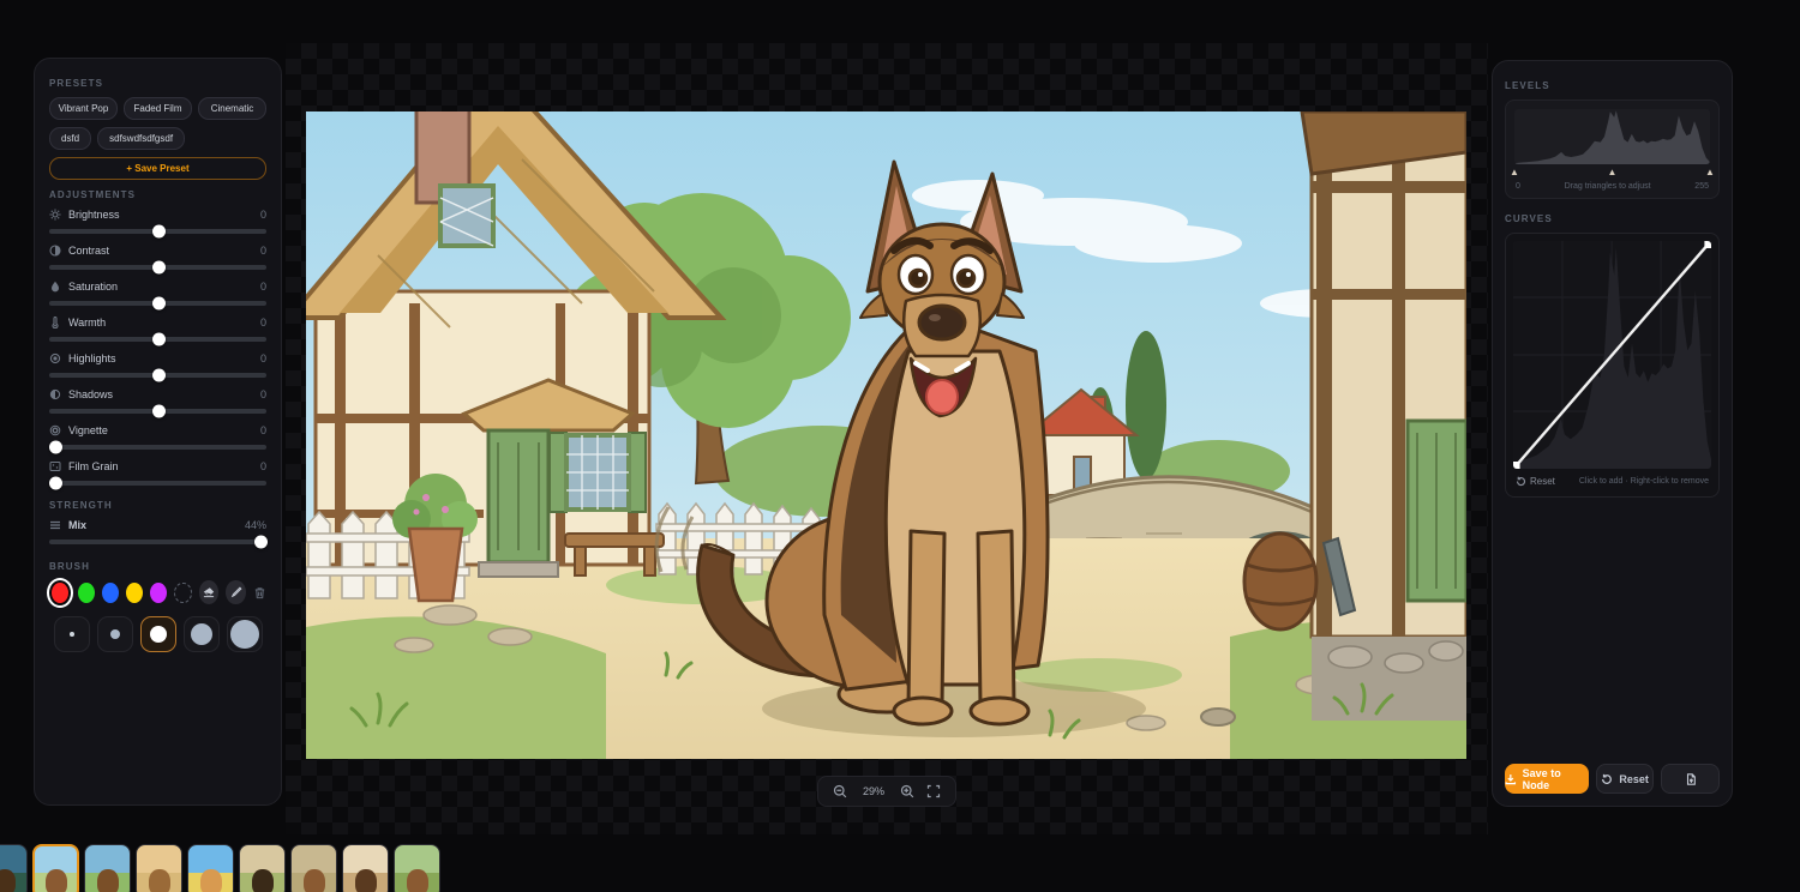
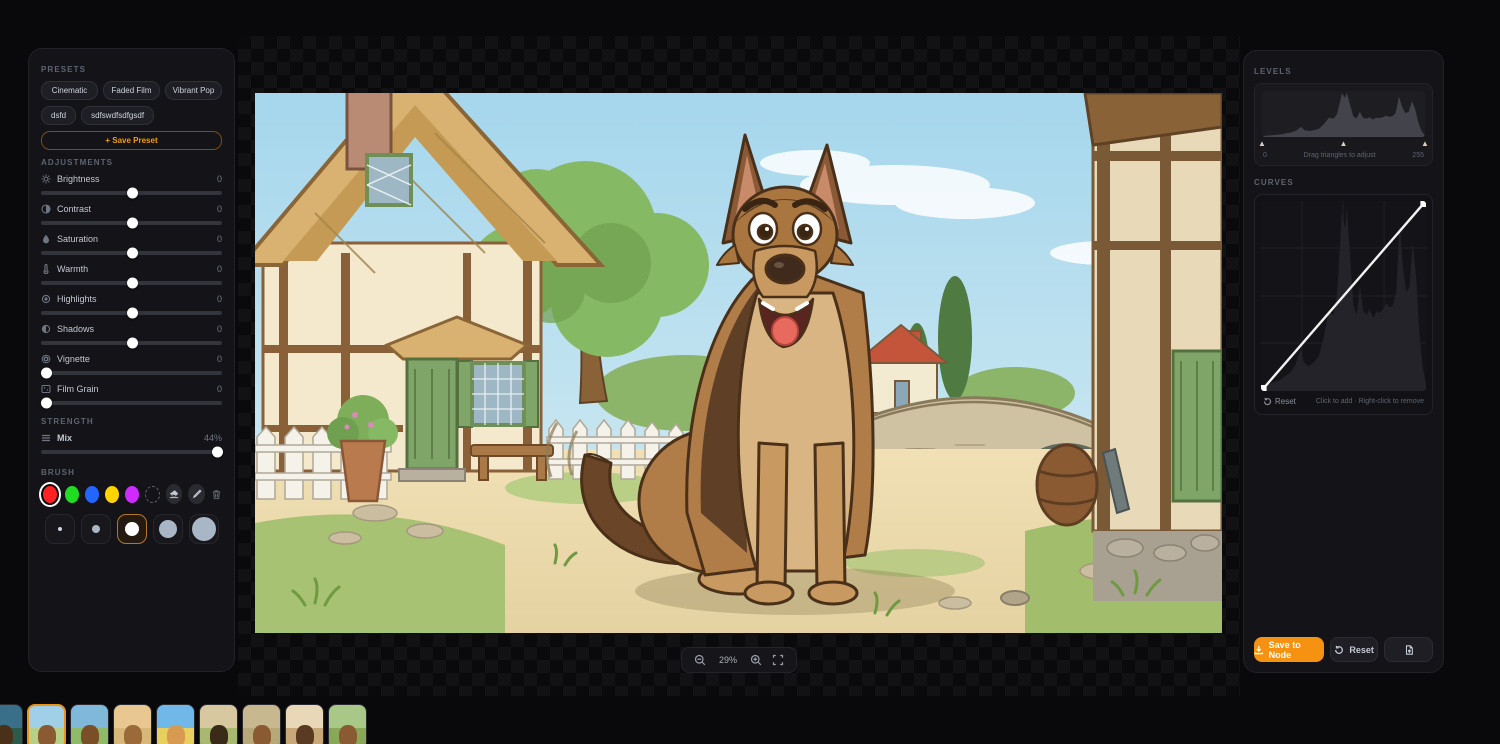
  29%
  PRESETS
- Vibrant Pop
+ Cinematic
  Faded Film
- Cinematic
+ Vibrant Pop
  dsfd
  sdfswdfsdfgsdf
  + Save Preset
  ADJUSTMENTS
  Brightness
  0
  Contrast
  0
  Saturation
  0
  Warmth
  0
  Highlights
  0
  Shadows
  0
  Vignette
  0
  Film Grain
  0
  STRENGTH
  Mix
  44%
  BRUSH
  LEVELS
  ▲
  ▲
  ▲
  CURVES
  Reset
  Save to Node
  Reset
